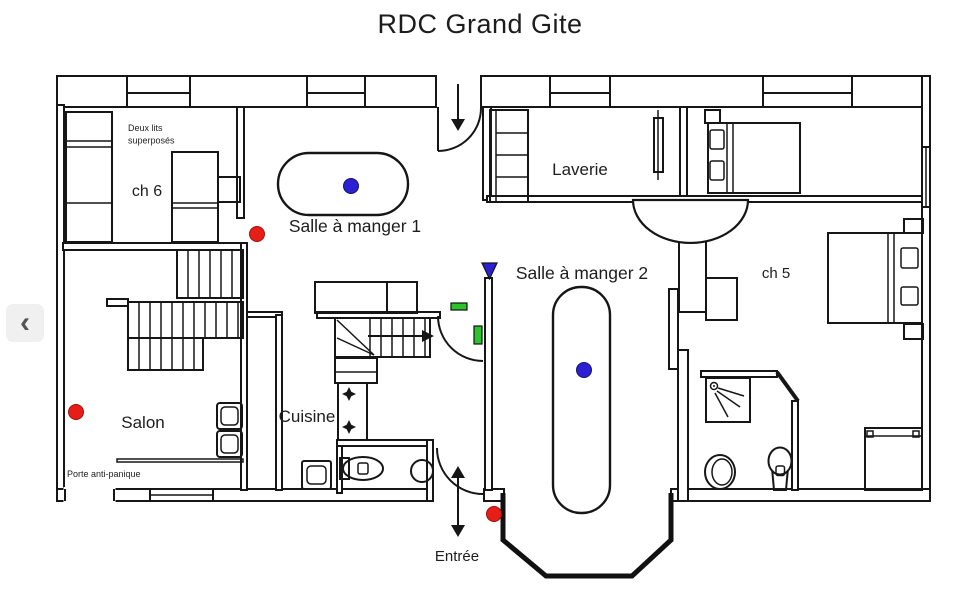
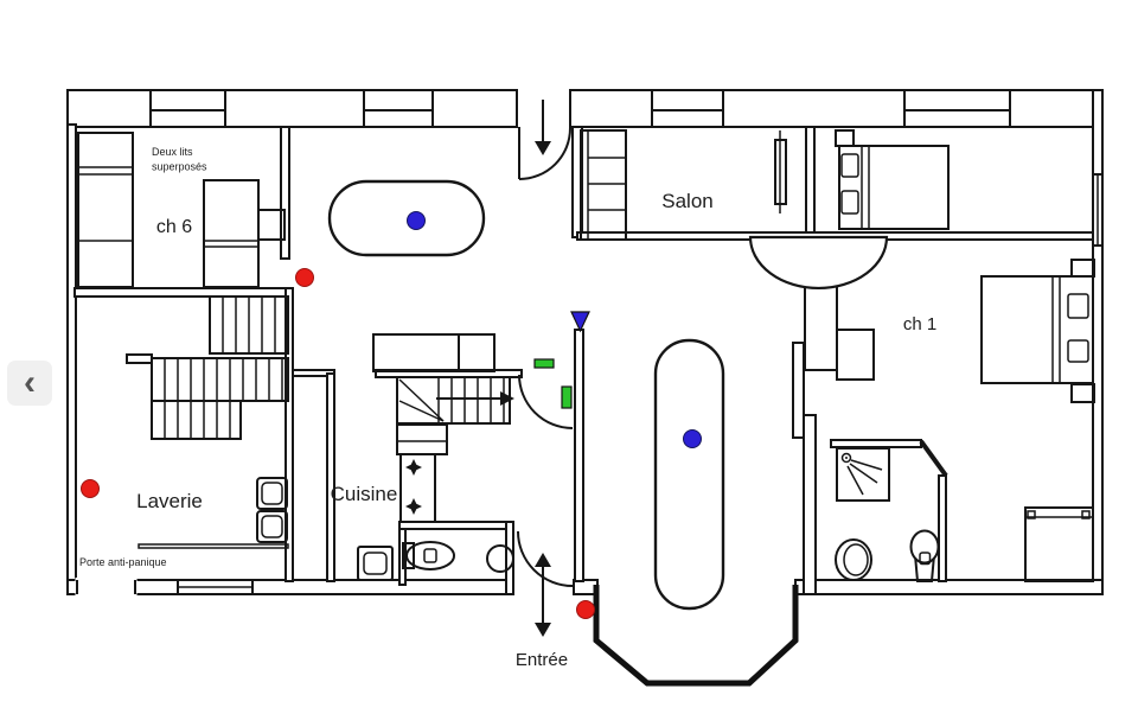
- RDC Grand Gite
  ‹
- Salle à manger 1
- Salle à manger 2
- Laverie
+ Salon
- ch 5
+ ch 1
  ch 6
- Salon
+ Laverie
  Cuisine
  Entrée
  Deux lits superposés
  Porte anti-panique
